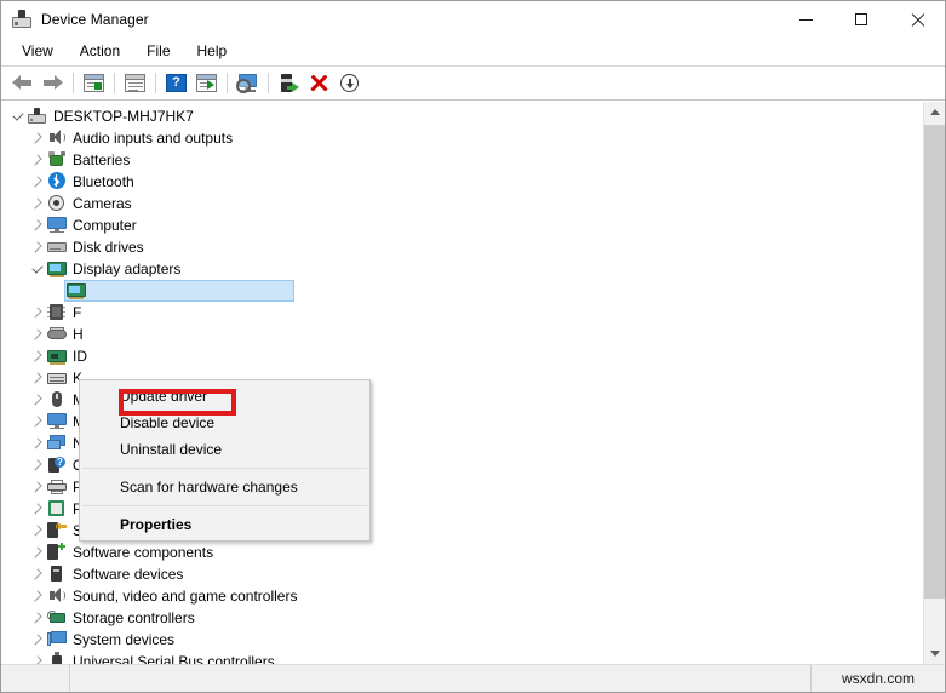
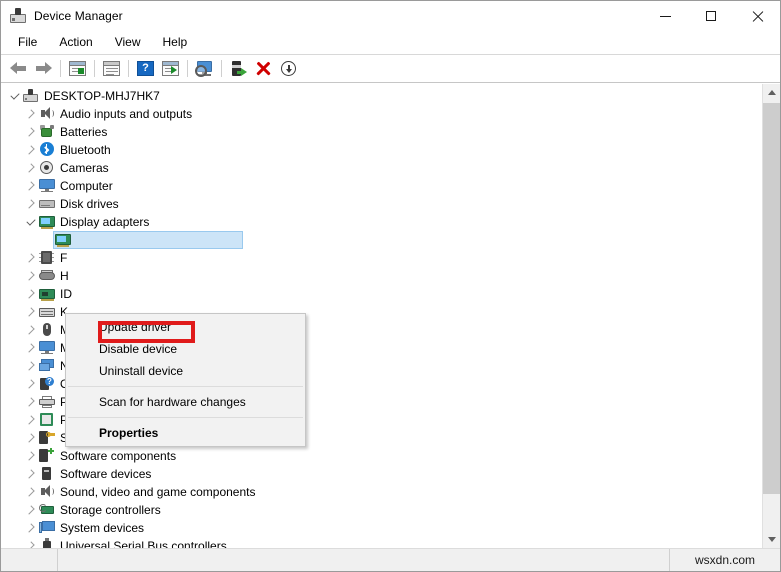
  Device Manager
- View
+ File
  Action
- File
+ View
  Help
  ?
  DESKTOP-MHJ7HK7
  Audio inputs and outputs
  Batteries
  Bluetooth
  Cameras
  Computer
  Disk drives
  Display adapters
  F
  H
  ID
  K
  ?
  Software components
  Software devices
- Sound, video and game controllers
+ Sound, video and game components
  Storage controllers
  System devices
  Universal Serial Bus controllers
  Update driver
  Disable device
  Uninstall device
  Scan for hardware changes
  Properties
  wsxdn.com
